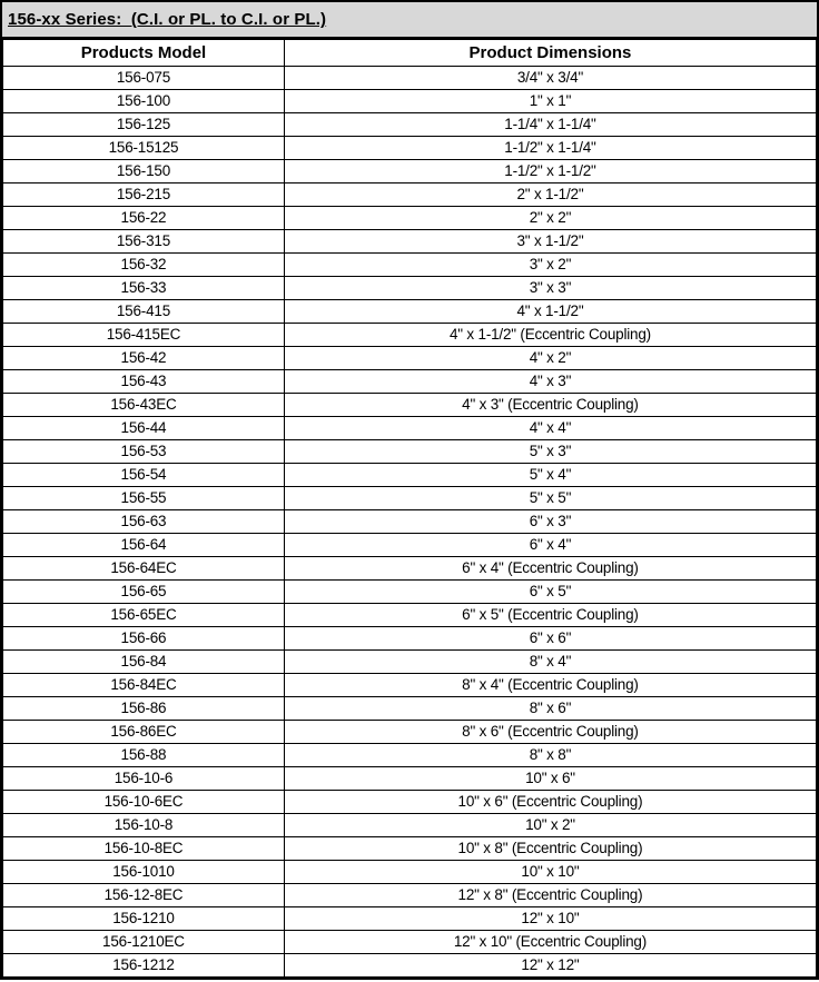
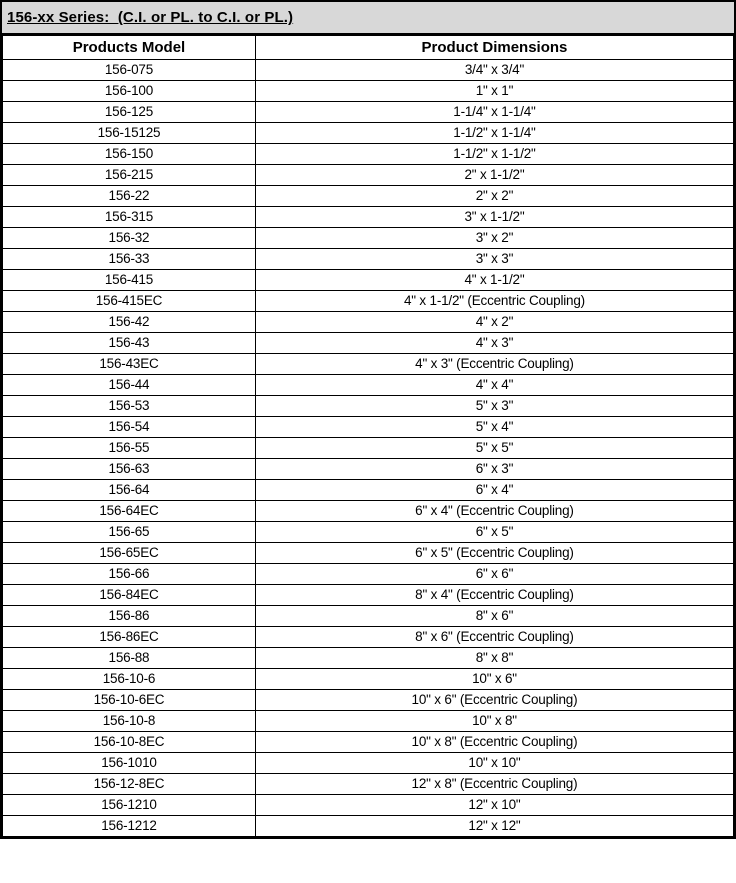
  156-xx Series: (C.I. or PL. to C.I. or PL.)
  Products Model	Product Dimensions
  156-075	3/4" x 3/4"
  156-100	1" x 1"
  156-125	1-1/4" x 1-1/4"
  156-15125	1-1/2" x 1-1/4"
  156-150	1-1/2" x 1-1/2"
  156-215	2" x 1-1/2"
  156-22	2" x 2"
  156-315	3" x 1-1/2"
  156-32	3" x 2"
  156-33	3" x 3"
  156-415	4" x 1-1/2"
  156-415EC	4" x 1-1/2" (Eccentric Coupling)
  156-42	4" x 2"
  156-43	4" x 3"
  156-43EC	4" x 3" (Eccentric Coupling)
  156-44	4" x 4"
  156-53	5" x 3"
  156-54	5" x 4"
  156-55	5" x 5"
  156-63	6" x 3"
  156-64	6" x 4"
  156-64EC	6" x 4" (Eccentric Coupling)
  156-65	6" x 5"
  156-65EC	6" x 5" (Eccentric Coupling)
  156-66	6" x 6"
- 156-84	8" x 4"
  156-84EC	8" x 4" (Eccentric Coupling)
  156-86	8" x 6"
  156-86EC	8" x 6" (Eccentric Coupling)
  156-88	8" x 8"
  156-10-6	10" x 6"
  156-10-6EC	10" x 6" (Eccentric Coupling)
- 156-10-8	10" x 2"
+ 156-10-8	10" x 8"
  156-10-8EC	10" x 8" (Eccentric Coupling)
  156-1010	10" x 10"
  156-12-8EC	12" x 8" (Eccentric Coupling)
  156-1210	12" x 10"
- 156-1210EC	12" x 10" (Eccentric Coupling)
  156-1212	12" x 12"
